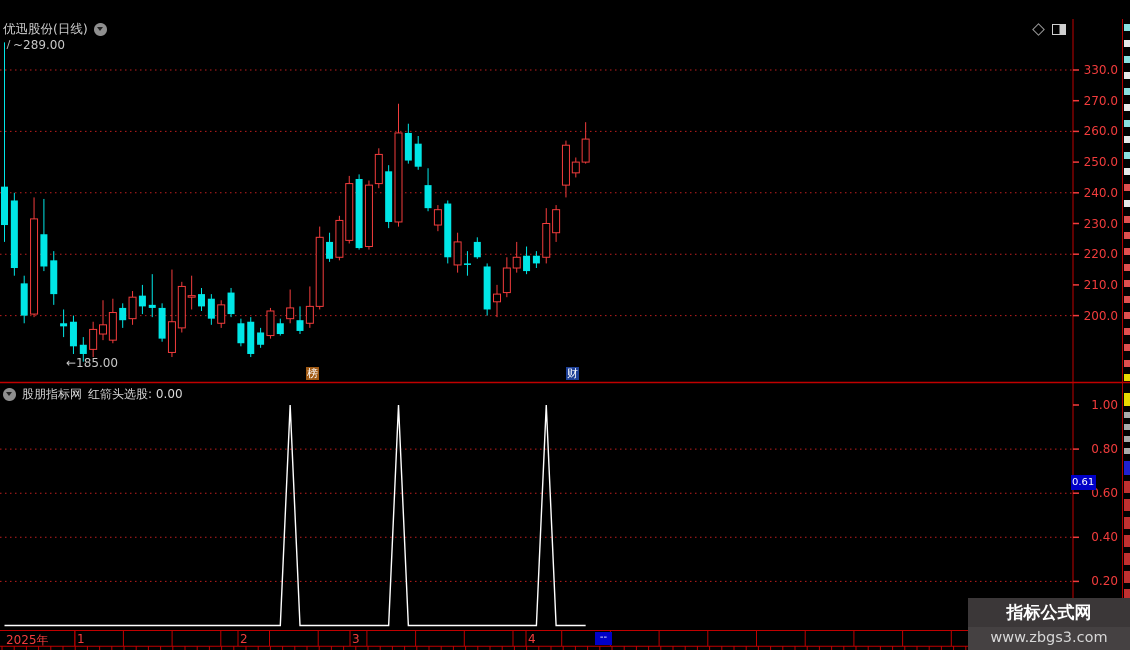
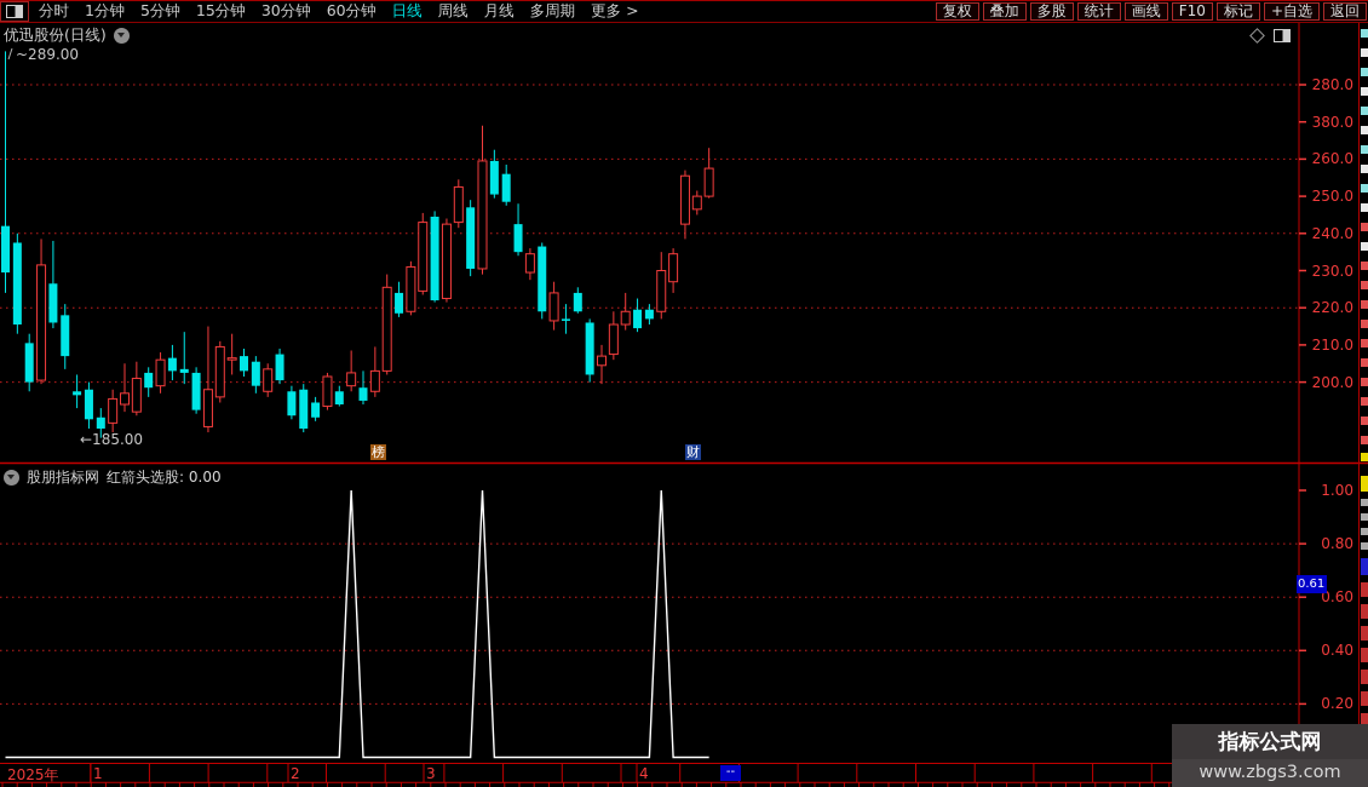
+ 分时
+ 1分钟
+ 5分钟
+ 15分钟
+ 30分钟
+ 60分钟
+ 日线
+ 周线
+ 月线
+ 多周期
+ 更多 >
+ 复权
+ 叠加
+ 多股
+ 统计
+ 画线
+ F10
+ 标记
+ +自选
+ 返回
  优迅股份(日线)
  ~289.00
  ←185.00
  股朋指标网
  红箭头选股: 0.00
  0.61
  2025年
  1
  2
  3
  4
  --
- 330.0
+ 280.0
- 270.0
+ 380.0
  260.0
  250.0
  240.0
  230.0
  220.0
  210.0
  200.0
  1.00
  0.80
  0.60
  0.40
  0.20
  榜
  财
  指标公式网
  www.zbgs3.com
